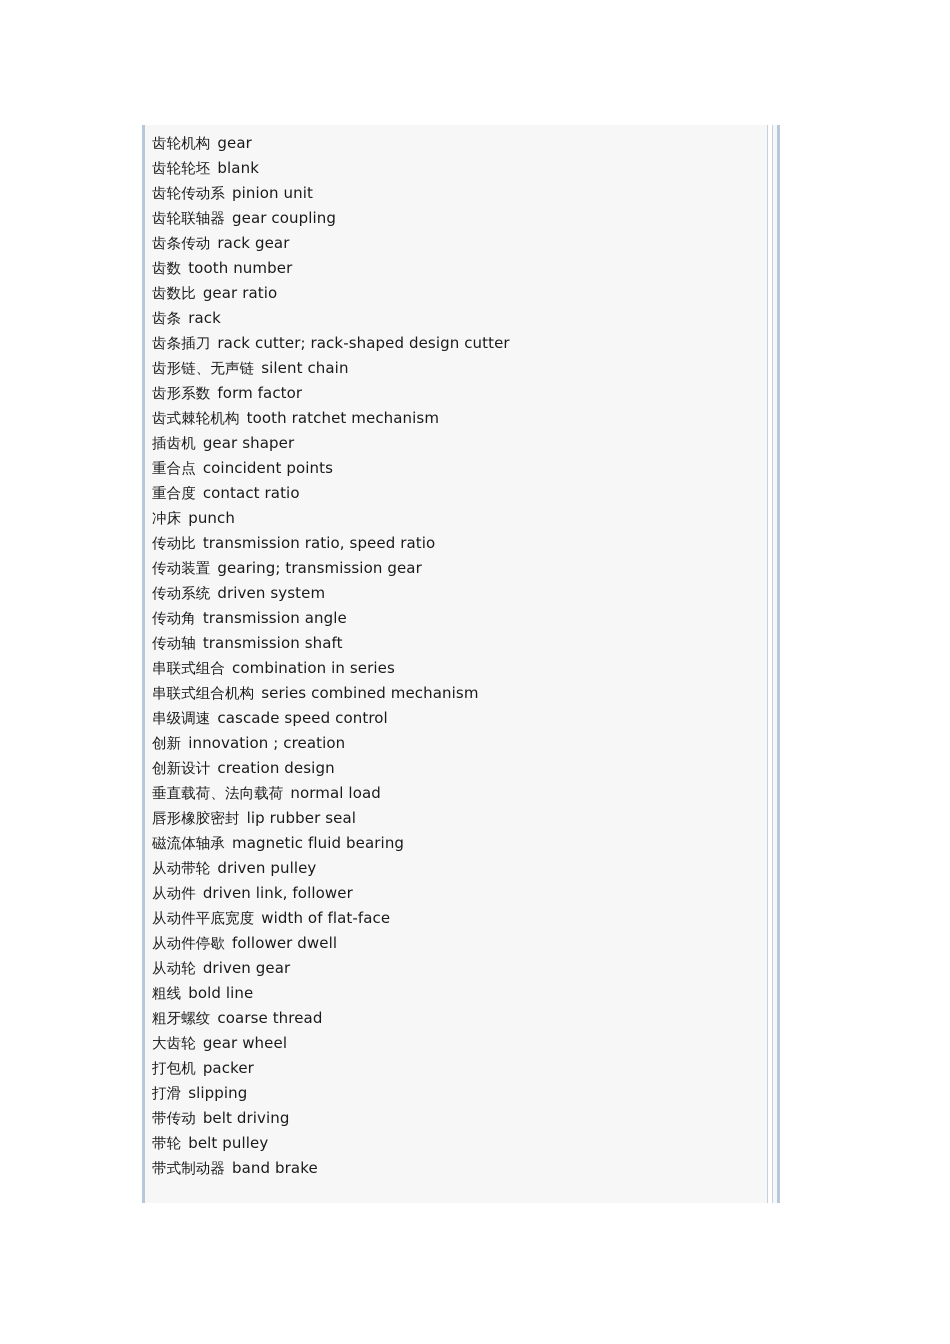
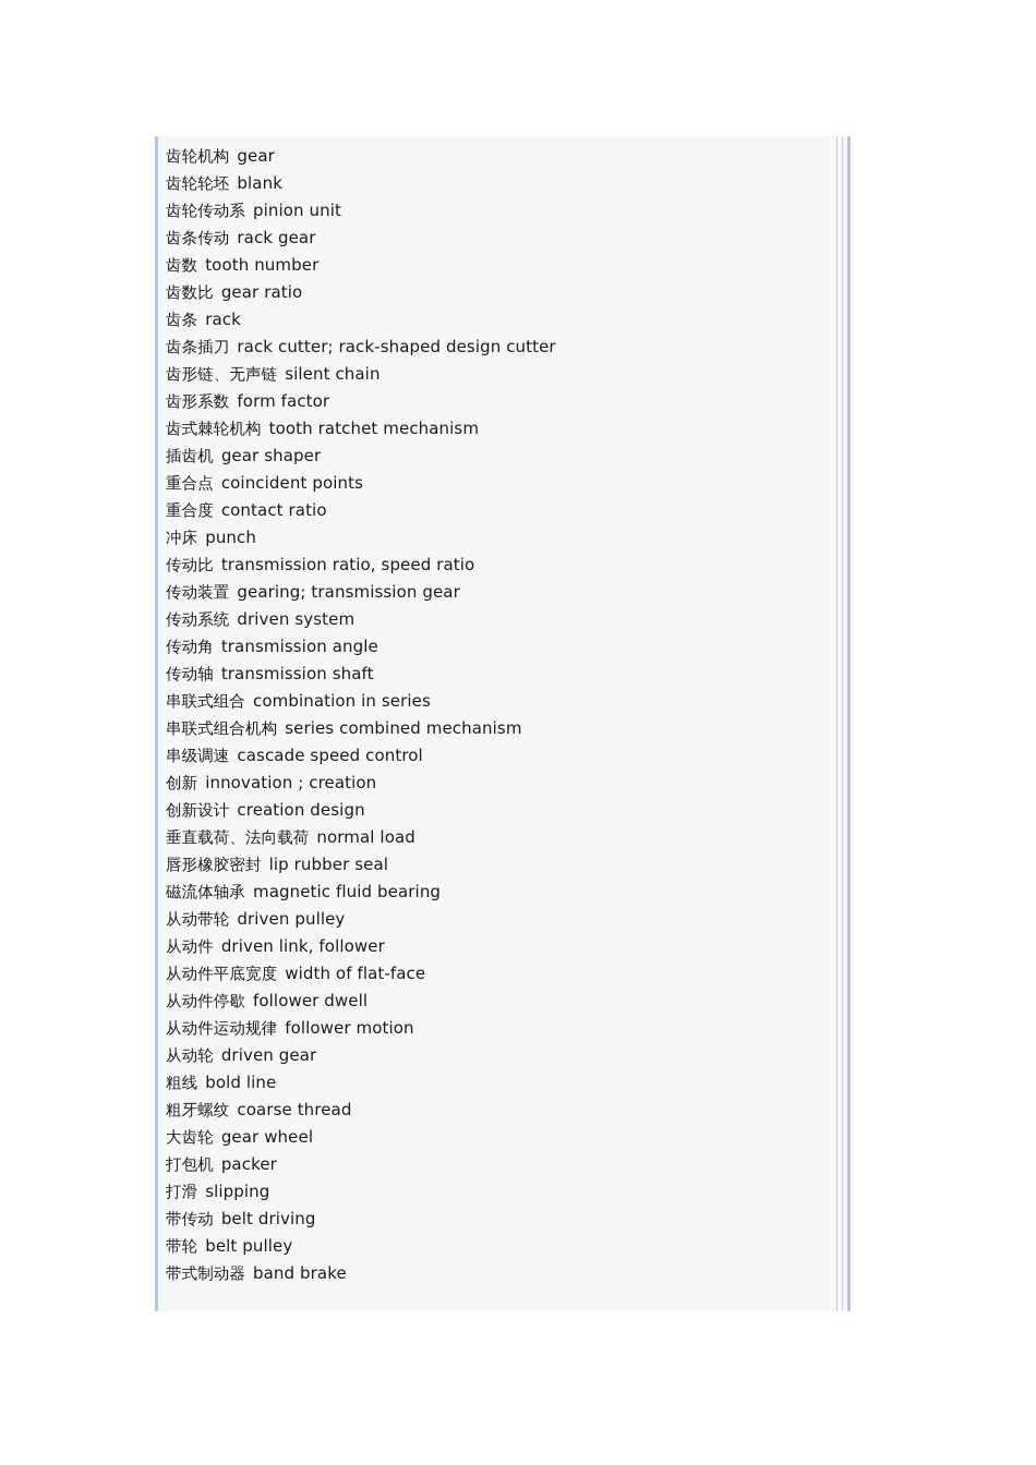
  齿轮机构 gear
  齿轮轮坯 blank
  齿轮传动系 pinion unit
- 齿轮联轴器 gear coupling
  齿条传动 rack gear
  齿数 tooth number
  齿数比 gear ratio
  齿条 rack
  齿条插刀 rack cutter; rack-shaped design cutter
  齿形链、无声链 silent chain
  齿形系数 form factor
  齿式棘轮机构 tooth ratchet mechanism
  插齿机 gear shaper
  重合点 coincident points
  重合度 contact ratio
  冲床 punch
  传动比 transmission ratio, speed ratio
  传动装置 gearing; transmission gear
  传动系统 driven system
  传动角 transmission angle
  传动轴 transmission shaft
  串联式组合 combination in series
  串联式组合机构 series combined mechanism
  串级调速 cascade speed control
  创新 innovation ; creation
  创新设计 creation design
  垂直载荷、法向载荷 normal load
  唇形橡胶密封 lip rubber seal
  磁流体轴承 magnetic fluid bearing
  从动带轮 driven pulley
  从动件 driven link, follower
  从动件平底宽度 width of flat-face
  从动件停歇 follower dwell
+ 从动件运动规律 follower motion
  从动轮 driven gear
  粗线 bold line
  粗牙螺纹 coarse thread
  大齿轮 gear wheel
  打包机 packer
  打滑 slipping
  带传动 belt driving
  带轮 belt pulley
  带式制动器 band brake
